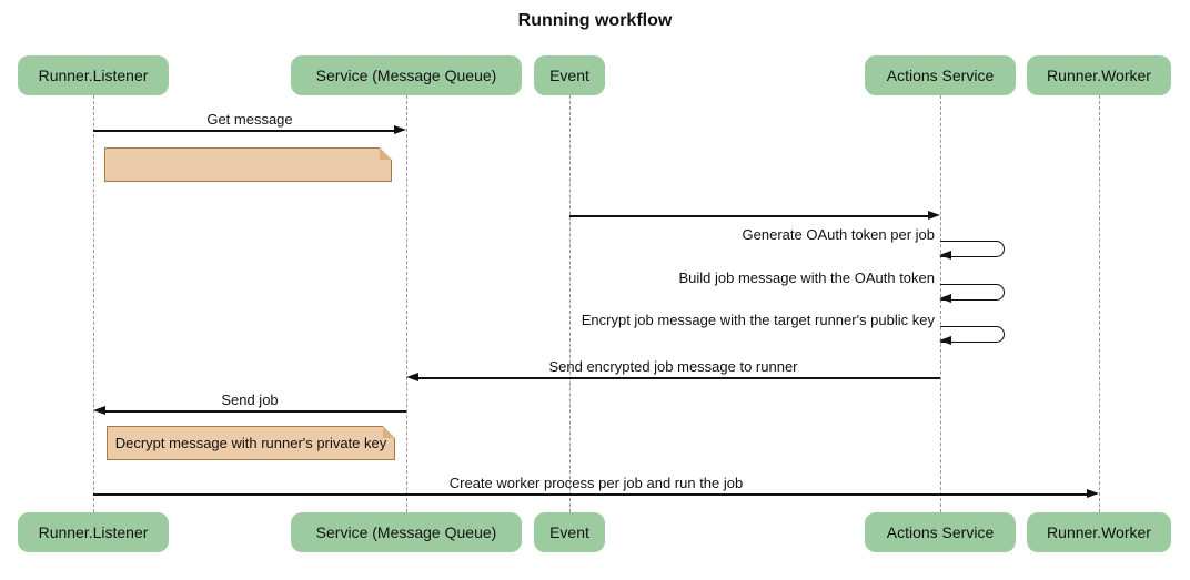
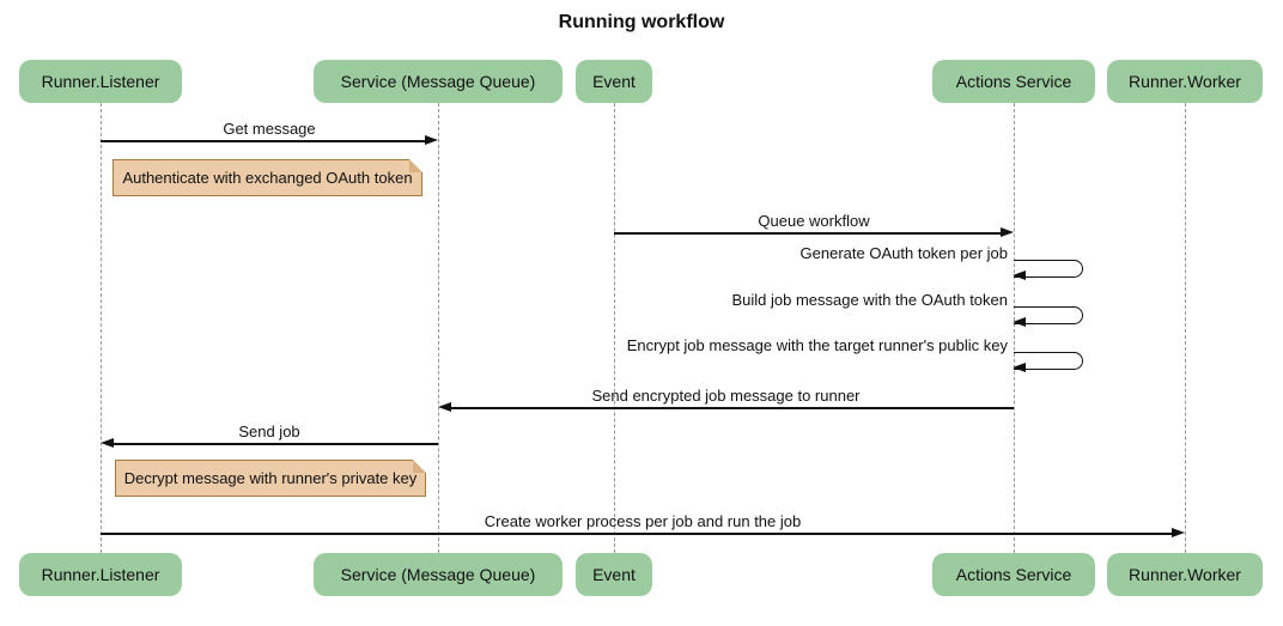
  Running workflow
  Runner.Listener
  Service (Message Queue)
  Event
  Actions Service
  Runner.Worker
  Get message
+ Authenticate with exchanged OAuth token
+ Queue workflow
  Generate OAuth token per job
  Build job message with the OAuth token
  Encrypt job message with the target runner's public key
  Send encrypted job message to runner
  Send job
  Decrypt message with runner's private key
  Create worker process per job and run the job
  Runner.Listener
  Service (Message Queue)
  Event
  Actions Service
  Runner.Worker
